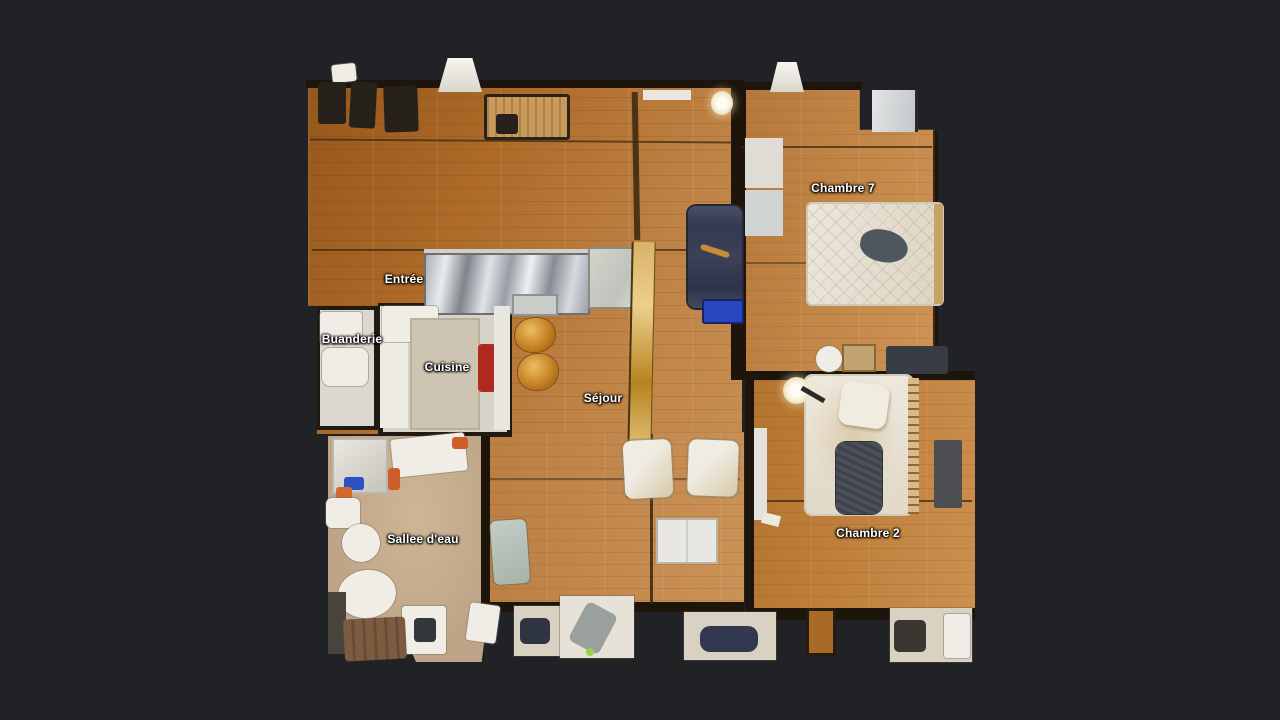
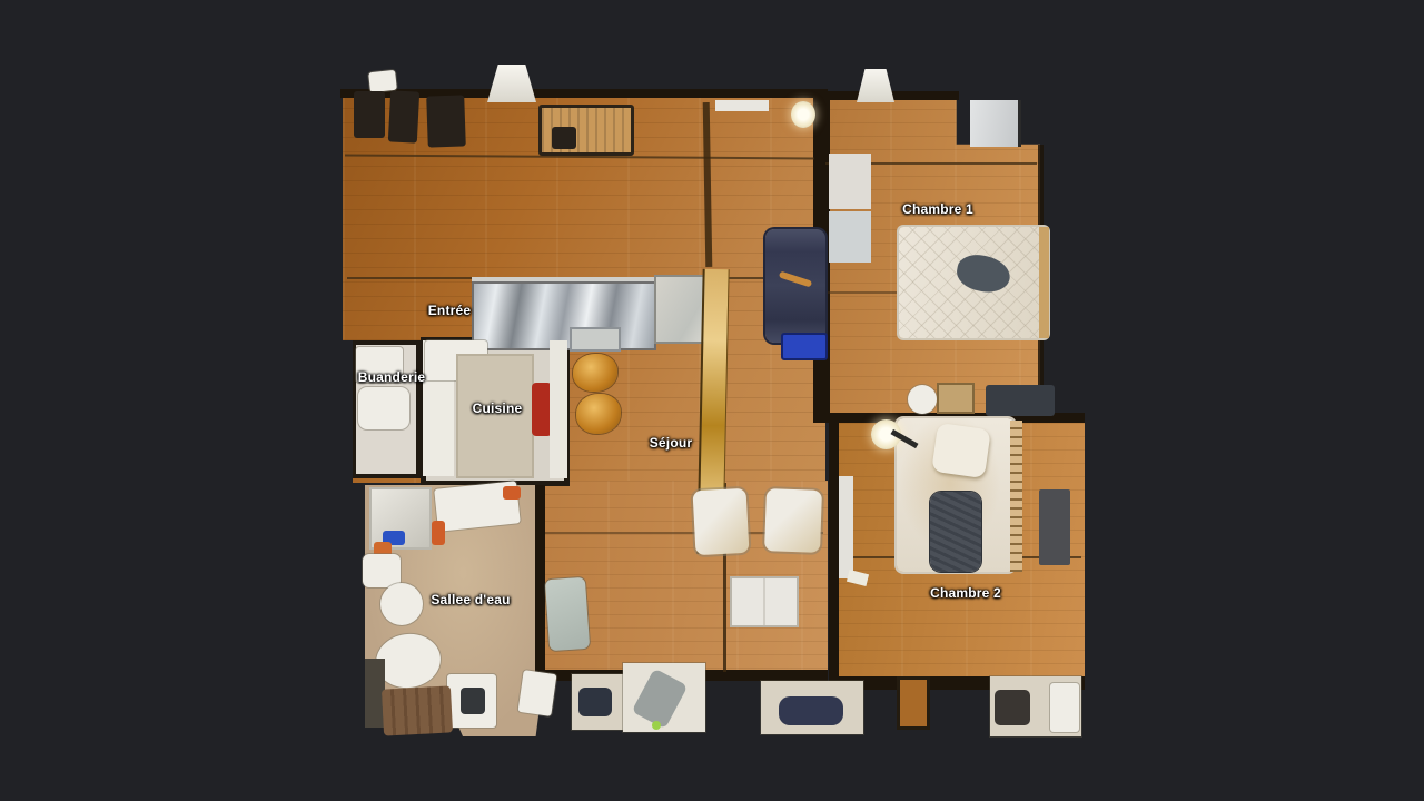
- Chambre 7
+ Chambre 1
  Entrée
  Buanderie
  Cuisine
  Séjour
  Sallee d'eau
  Chambre 2
